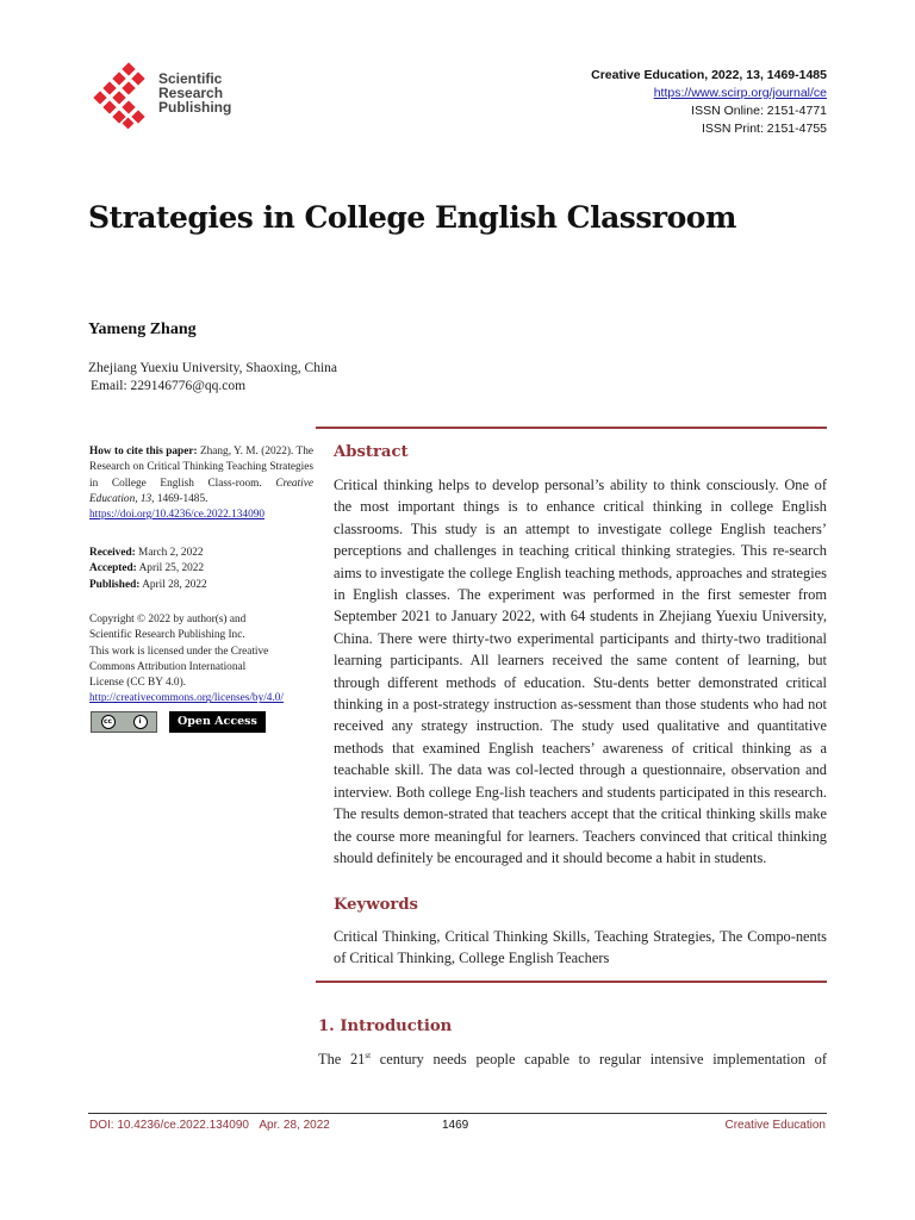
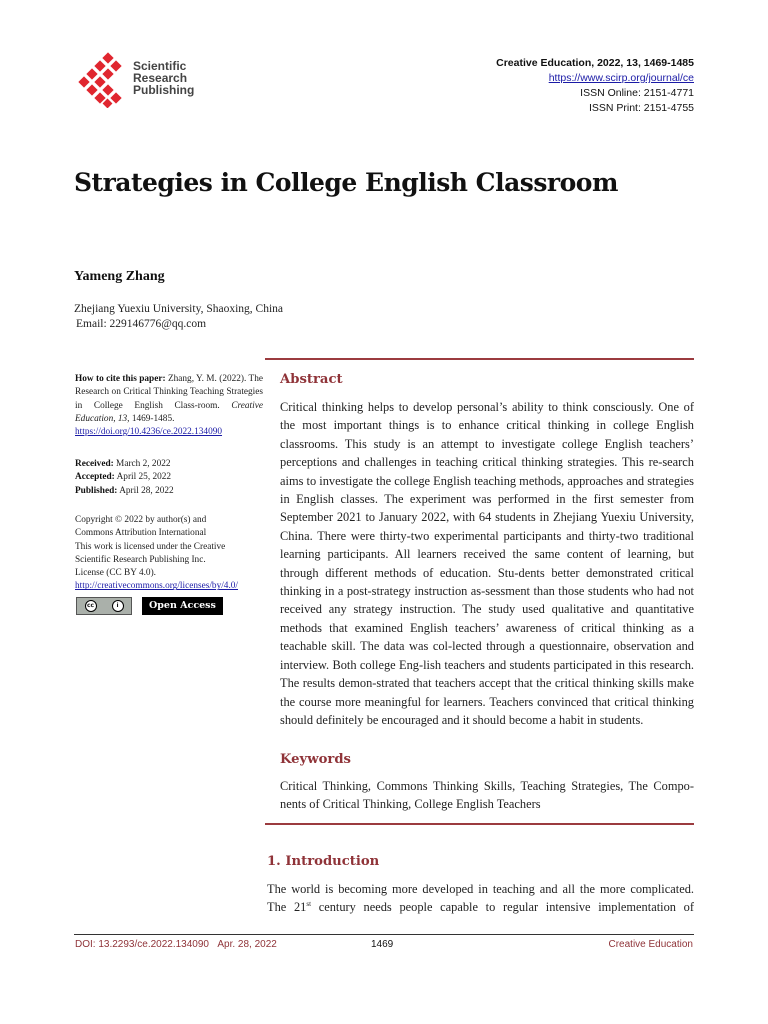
  Scientific
  Research
  Publishing
  Creative Education, 2022, 13, 1469-1485
  https://www.scirp.org/journal/ce
  ISSN Online: 2151-4771
  ISSN Print: 2151-4755
  Strategies in College English Classroom
  Yameng Zhang
  Zhejiang Yuexiu University, Shaoxing, China
  Email: 229146776@qq.com
  How to cite this paper: Zhang, Y. M. (2022). The Research on Critical Thinking Teaching Strategies in College English Class-room. Creative Education, 13, 1469-1485.
  https://doi.org/10.4236/ce.2022.134090
  Received: March 2, 2022
  Accepted: April 25, 2022
  Published: April 28, 2022
  Copyright © 2022 by author(s) and
- Scientific Research Publishing Inc.
+ Commons Attribution International
  This work is licensed under the Creative
- Commons Attribution International
+ Scientific Research Publishing Inc.
  License (CC BY 4.0).
  http://creativecommons.org/licenses/by/4.0/
  Open Access
  Abstract
  Critical thinking helps to develop personal’s ability to think consciously. One of the most important things is to enhance critical thinking in college English classrooms. This study is an attempt to investigate college English teachers’ perceptions and challenges in teaching critical thinking strategies. This re-search aims to investigate the college English teaching methods, approaches and strategies in English classes. The experiment was performed in the first semester from September 2021 to January 2022, with 64 students in Zhejiang Yuexiu University, China. There were thirty-two experimental participants and thirty-two traditional learning participants. All learners received the same content of learning, but through different methods of education. Stu-dents better demonstrated critical thinking in a post-strategy instruction as-sessment than those students who had not received any strategy instruction. The study used qualitative and quantitative methods that examined English teachers’ awareness of critical thinking as a teachable skill. The data was col-lected through a questionnaire, observation and interview. Both college Eng-lish teachers and students participated in this research. The results demon-strated that teachers accept that the critical thinking skills make the course more meaningful for learners. Teachers convinced that critical thinking should definitely be encouraged and it should become a habit in students.
  Keywords
- Critical Thinking, Critical Thinking Skills, Teaching Strategies, The Compo-nents of Critical Thinking, College English Teachers
+ Critical Thinking, Commons Thinking Skills, Teaching Strategies, The Compo-nents of Critical Thinking, College English Teachers
  1. Introduction
+ The world is becoming more developed in teaching and all the more complicated.
  The 21st century needs people capable to regular intensive implementation of
- DOI: 10.4236/ce.2022.134090 Apr. 28, 2022
+ DOI: 13.2293/ce.2022.134090 Apr. 28, 2022
  1469
  Creative Education
